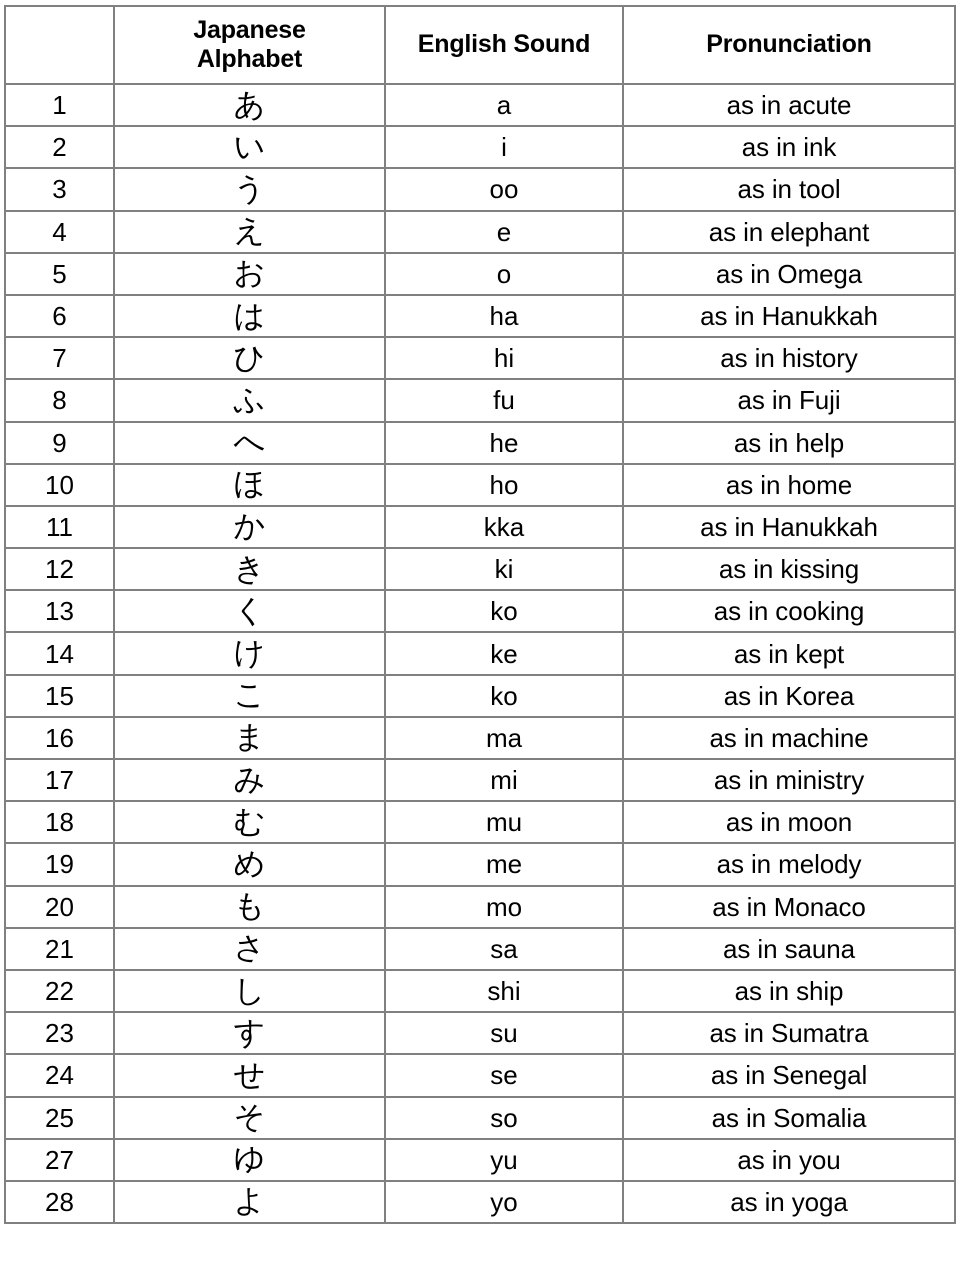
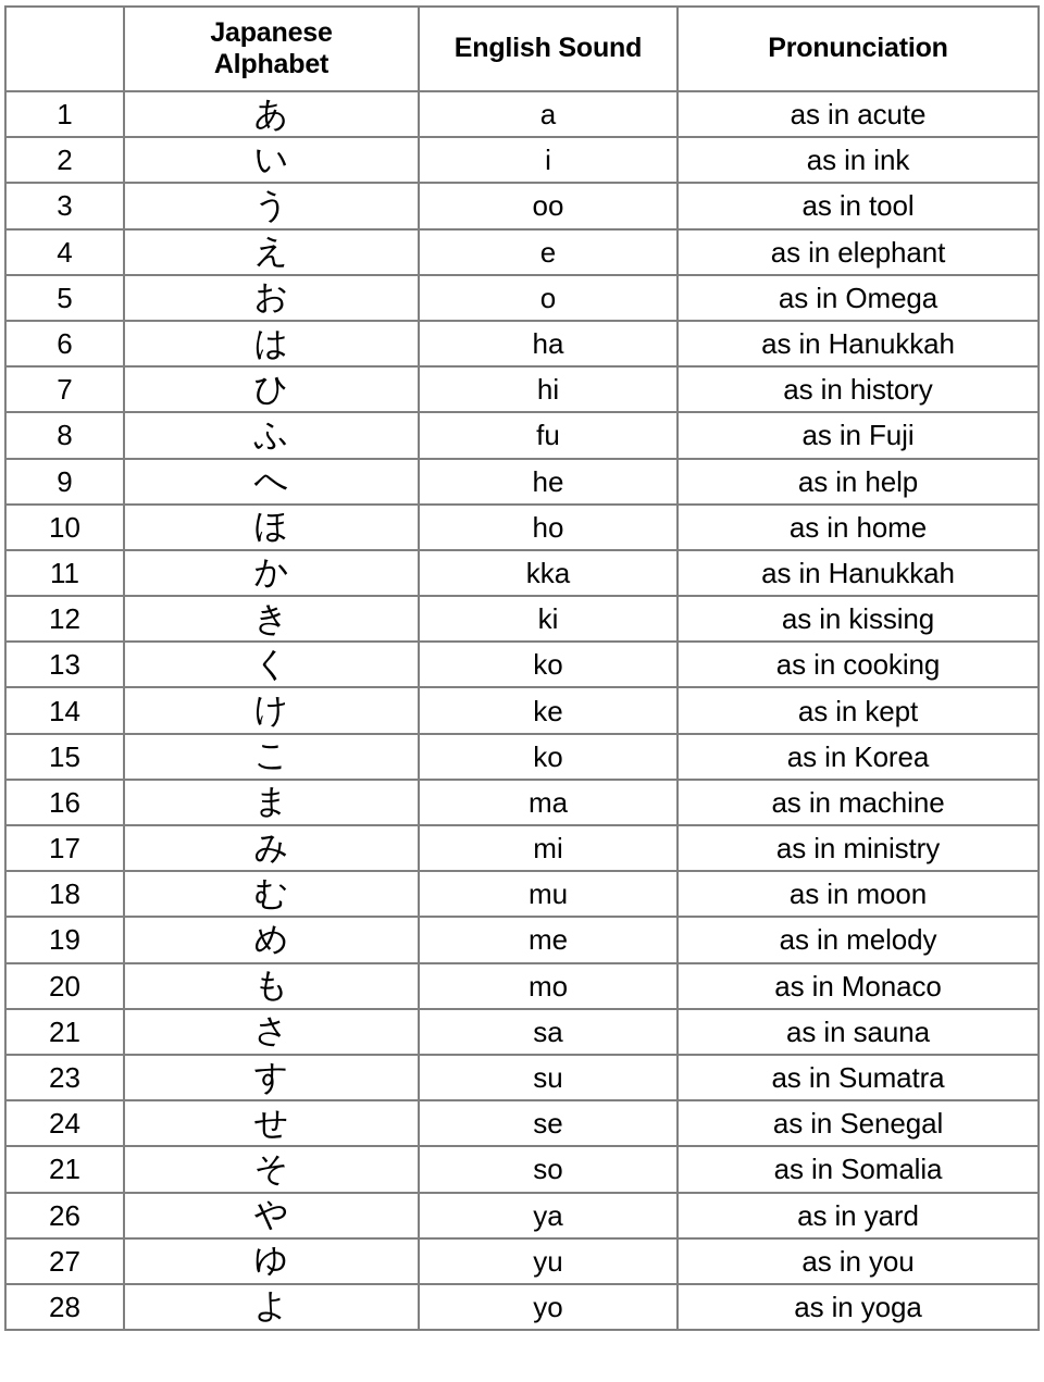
  	Japanese Alphabet	English Sound	Pronunciation
  1	あ	a	as in acute
  2	い	i	as in ink
  3	う	oo	as in tool
  4	え	e	as in elephant
  5	お	o	as in Omega
  6	は	ha	as in Hanukkah
  7	ひ	hi	as in history
  8	ふ	fu	as in Fuji
  9	へ	he	as in help
  10	ほ	ho	as in home
  11	か	kka	as in Hanukkah
  12	き	ki	as in kissing
  13	く	ko	as in cooking
  14	け	ke	as in kept
  15	こ	ko	as in Korea
  16	ま	ma	as in machine
  17	み	mi	as in ministry
  18	む	mu	as in moon
  19	め	me	as in melody
  20	も	mo	as in Monaco
  21	さ	sa	as in sauna
- 22	し	shi	as in ship
  23	す	su	as in Sumatra
  24	せ	se	as in Senegal
- 25	そ	so	as in Somalia
+ 21	そ	so	as in Somalia
+ 26	や	ya	as in yard
  27	ゆ	yu	as in you
  28	よ	yo	as in yoga
